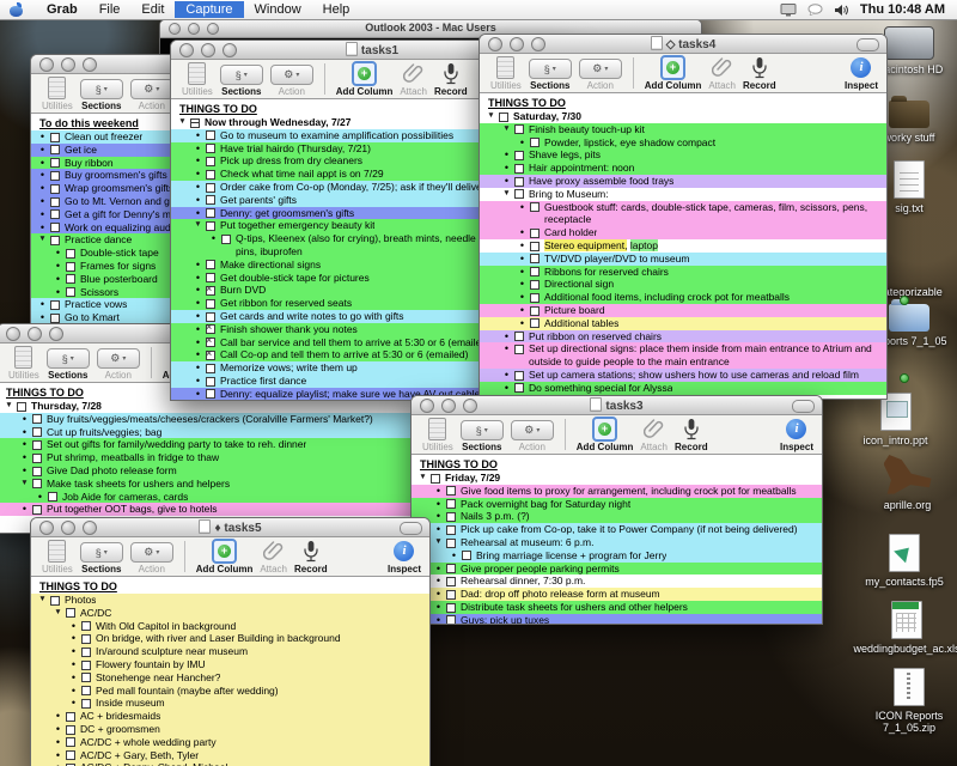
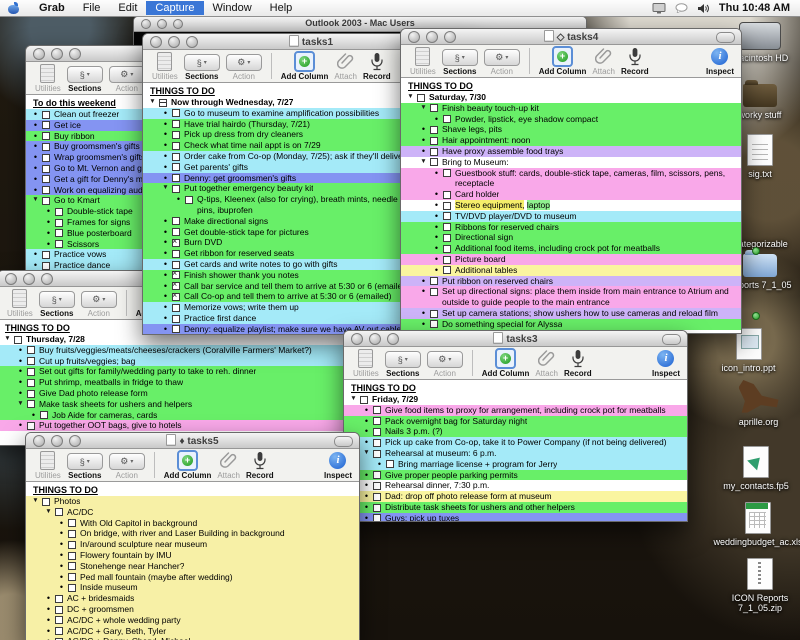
  cintosh HD
  orky stuff
  sig.txt
  tegorizable
  orts 7_1_05
  icon_intro.ppt
  aprille.org
  my_contacts.fp5
  weddingbudget_ac.xl
  ICON Reports 7_1_05.zip
  Outlook 2003 - Mac Users
  Utilities
  §
  Sections
  ⚙
  Action
  To do this weekend
  •
  Clean out freezer
  •
  Get ice
  •
  Buy ribbon
  •
  Buy groomsmen's gifts
  •
  Wrap groomsmen's gift
  •
  Go to Mt. Vernon and g
  •
  Get a gift for Denny's m
  •
  Work on equalizing aud
- Practice dance
+ Go to Kmart
  •
  Double-stick tape
  •
  Frames for signs
  •
  Blue posterboard
  •
  Scissors
  •
  Practice vows
  •
- Go to Kmart
+ Practice dance
  Utilities
  §
  Sections
  ⚙
  Action
  THINGS TO DO
  Thursday, 7/28
  •
  Buy fruits/veggies/meats/cheeses/crackers (Coralville Farmers' Market?)
  •
  Cut up fruits/veggies; bag
  •
  Set out gifts for family/wedding party to take to reh. dinner
  •
  Put shrimp, meatballs in fridge to thaw
  •
  Give Dad photo release form
  Make task sheets for ushers and helpers
  •
  Job Aide for cameras, cards
  •
  Put together OOT bags, give to hotels
  tasks1
  Utilities
  §
  Sections
  ⚙
  Action
  +
  Add Column
  Attach
  Record
  THINGS TO DO
  Now through Wednesday, 7/27
  •
  Go to museum to examine amplification possibilities
  •
  Have trial hairdo (Thursday, 7/21)
  •
  Pick up dress from dry cleaners
  •
  Check what time nail appt is on 7/29
  •
  Order cake from Co-op (Monday, 7/25); ask if they'll deliv
  •
  Get parents' gifts
  •
  Denny: get groomsmen's gifts
  Put together emergency beauty kit
  •
  Q-tips, Kleenex (also for crying), breath mints, needle pins, ibuprofen
  •
  Make directional signs
  •
  Get double-stick tape for pictures
  •
  Burn DVD
  •
  Get ribbon for reserved seats
  •
  Get cards and write notes to go with gifts
  •
  Finish shower thank you notes
  •
  Call bar service and tell them to arrive at 5:30 or 6 (email
  •
  Call Co-op and tell them to arrive at 5:30 or 6 (emailed)
  •
  Memorize vows; write them up
  •
  Practice first dance
  •
  Denny: equalize playlist; make sure we have AV out cable
  ◇ tasks4
  Utilities
  §
  Sections
  ⚙
  Action
  +
  Add Column
  Attach
  Record
  i
  Inspect
  THINGS TO DO
  Saturday, 7/30
  Finish beauty touch-up kit
  •
  Powder, lipstick, eye shadow compact
  •
  Shave legs, pits
  •
  Hair appointment: noon
  •
  Have proxy assemble food trays
  Bring to Museum:
  •
  Guestbook stuff: cards, double-stick tape, cameras, film, scissors, pens, receptacle
  •
  Card holder
  •
  Stereo equipment, laptop
  •
  TV/DVD player/DVD to museum
  •
  Ribbons for reserved chairs
  •
  Directional sign
  •
  Additional food items, including crock pot for meatballs
  •
  Picture board
  •
  Additional tables
  •
  Put ribbon on reserved chairs
  •
  Set up directional signs: place them inside from main entrance to Atrium and outside to guide people to the main entrance
  •
  Set up camera stations; show ushers how to use cameras and reload film
  •
  Do something special for Alyssa
  tasks3
  Utilities
  §
  Sections
  ⚙
  Action
  +
  Add Column
  Attach
  Record
  i
  Inspect
  THINGS TO DO
  Friday, 7/29
  •
  Give food items to proxy for arrangement, including crock pot for meatballs
  •
  Pack overnight bag for Saturday night
  •
  Nails 3 p.m. (?)
  •
  Pick up cake from Co-op, take it to Power Company (if not being delivered)
  Rehearsal at museum: 6 p.m.
  •
  Bring marriage license + program for Jerry
  •
  Give proper people parking permits
  •
  Rehearsal dinner, 7:30 p.m.
  •
  Dad: drop off photo release form at museum
  •
  Distribute task sheets for ushers and other helpers
  •
  Guys: pick up tuxes
  ♦ tasks5
  Utilities
  §
  Sections
  ⚙
  Action
  +
  Add Column
  Attach
  Record
  i
  Inspect
  THINGS TO DO
  Photos
  AC/DC
  •
  With Old Capitol in background
  •
  On bridge, with river and Laser Building in background
  •
  In/around sculpture near museum
  •
  Flowery fountain by IMU
  •
  Stonehenge near Hancher?
  •
  Ped mall fountain (maybe after wedding)
  •
  Inside museum
  •
  AC + bridesmaids
  •
  DC + groomsmen
  •
  AC/DC + whole wedding party
  •
  AC/DC + Gary, Beth, Tyler
  Grab File Edit Capture Window Help
  Thu 10:48 AM
